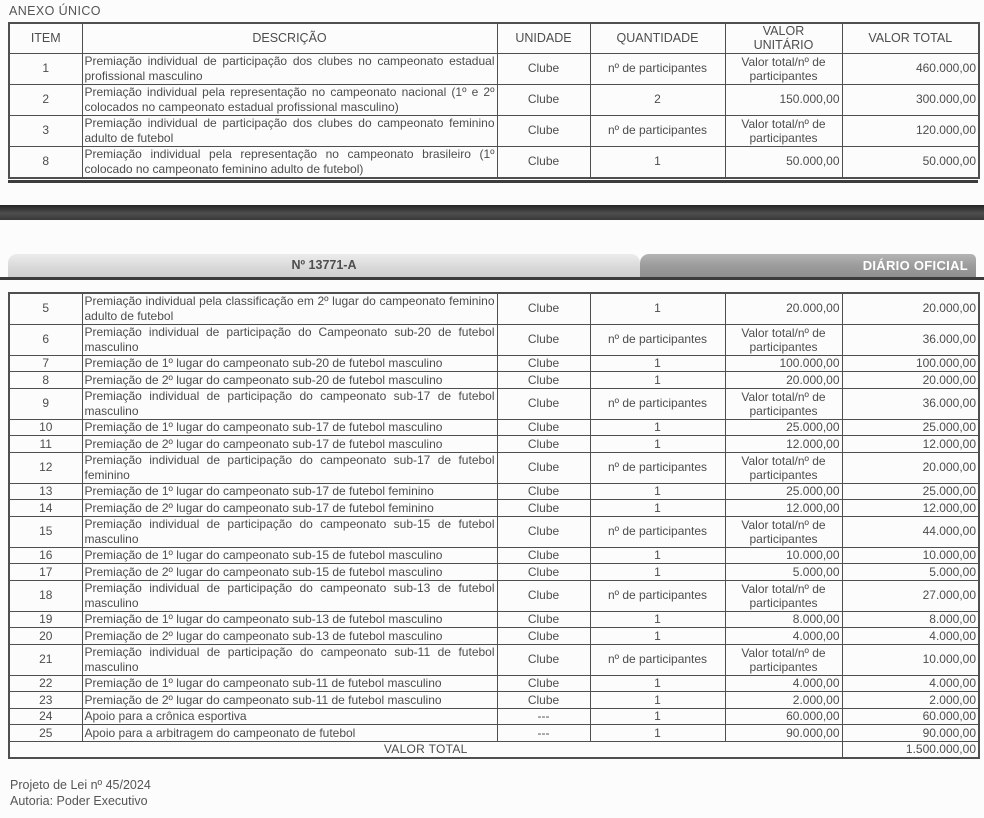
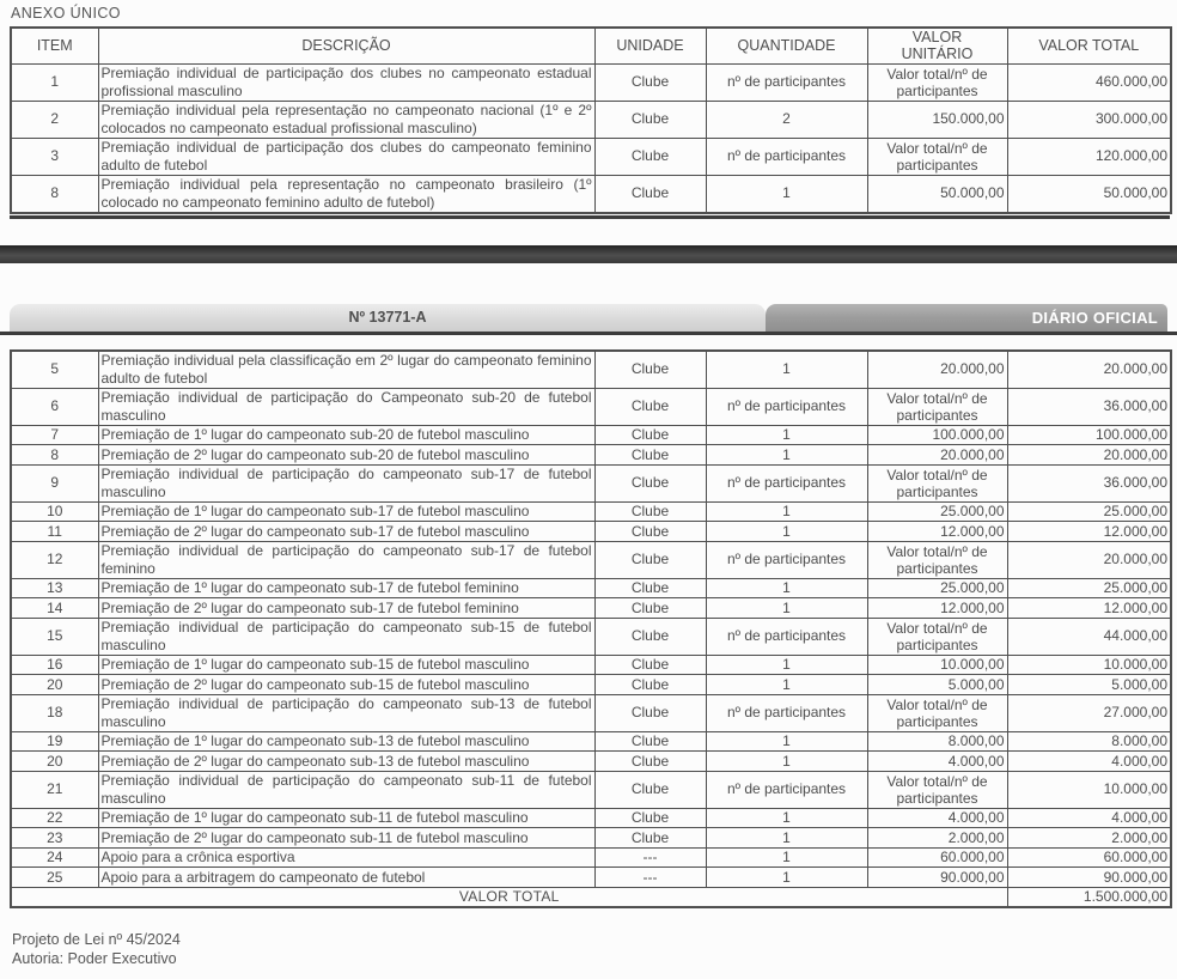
  ANEXO ÚNICO
  ITEM	DESCRIÇÃO	UNIDADE	QUANTIDADE	VALOR UNITÁRIO	VALOR TOTAL
  1	Premiação individual de participação dos clubes no campeonato estadual profissional masculino	Clube	nº de participantes	Valor total/nº de participantes	460.000,00
  2	Premiação individual pela representação no campeonato nacional (1º e 2º colocados no campeonato estadual profissional masculino)	Clube	2	150.000,00	300.000,00
  3	Premiação individual de participação dos clubes do campeonato feminino adulto de futebol	Clube	nº de participantes	Valor total/nº de participantes	120.000,00
  8	Premiação individual pela representação no campeonato brasileiro (1º colocado no campeonato feminino adulto de futebol)	Clube	1	50.000,00	50.000,00
  Nº 13771-A
  DIÁRIO OFICIAL
  5	Premiação individual pela classificação em 2º lugar do campeonato feminino adulto de futebol	Clube	1	20.000,00	20.000,00
  6	Premiação individual de participação do Campeonato sub-20 de futebol masculino	Clube	nº de participantes	Valor total/nº de participantes	36.000,00
  7	Premiação de 1º lugar do campeonato sub-20 de futebol masculino	Clube	1	100.000,00	100.000,00
  8	Premiação de 2º lugar do campeonato sub-20 de futebol masculino	Clube	1	20.000,00	20.000,00
  9	Premiação individual de participação do campeonato sub-17 de futebol masculino	Clube	nº de participantes	Valor total/nº de participantes	36.000,00
  10	Premiação de 1º lugar do campeonato sub-17 de futebol masculino	Clube	1	25.000,00	25.000,00
  11	Premiação de 2º lugar do campeonato sub-17 de futebol masculino	Clube	1	12.000,00	12.000,00
  12	Premiação individual de participação do campeonato sub-17 de futebol feminino	Clube	nº de participantes	Valor total/nº de participantes	20.000,00
  13	Premiação de 1º lugar do campeonato sub-17 de futebol feminino	Clube	1	25.000,00	25.000,00
  14	Premiação de 2º lugar do campeonato sub-17 de futebol feminino	Clube	1	12.000,00	12.000,00
  15	Premiação individual de participação do campeonato sub-15 de futebol masculino	Clube	nº de participantes	Valor total/nº de participantes	44.000,00
  16	Premiação de 1º lugar do campeonato sub-15 de futebol masculino	Clube	1	10.000,00	10.000,00
- 17	Premiação de 2º lugar do campeonato sub-15 de futebol masculino	Clube	1	5.000,00	5.000,00
+ 20	Premiação de 2º lugar do campeonato sub-15 de futebol masculino	Clube	1	5.000,00	5.000,00
  18	Premiação individual de participação do campeonato sub-13 de futebol masculino	Clube	nº de participantes	Valor total/nº de participantes	27.000,00
  19	Premiação de 1º lugar do campeonato sub-13 de futebol masculino	Clube	1	8.000,00	8.000,00
  20	Premiação de 2º lugar do campeonato sub-13 de futebol masculino	Clube	1	4.000,00	4.000,00
  21	Premiação individual de participação do campeonato sub-11 de futebol masculino	Clube	nº de participantes	Valor total/nº de participantes	10.000,00
  22	Premiação de 1º lugar do campeonato sub-11 de futebol masculino	Clube	1	4.000,00	4.000,00
  23	Premiação de 2º lugar do campeonato sub-11 de futebol masculino	Clube	1	2.000,00	2.000,00
  24	Apoio para a crônica esportiva	---	1	60.000,00	60.000,00
  25	Apoio para a arbitragem do campeonato de futebol	---	1	90.000,00	90.000,00
  VALOR TOTAL	1.500.000,00
  Projeto de Lei nº 45/2024
  Autoria: Poder Executivo
